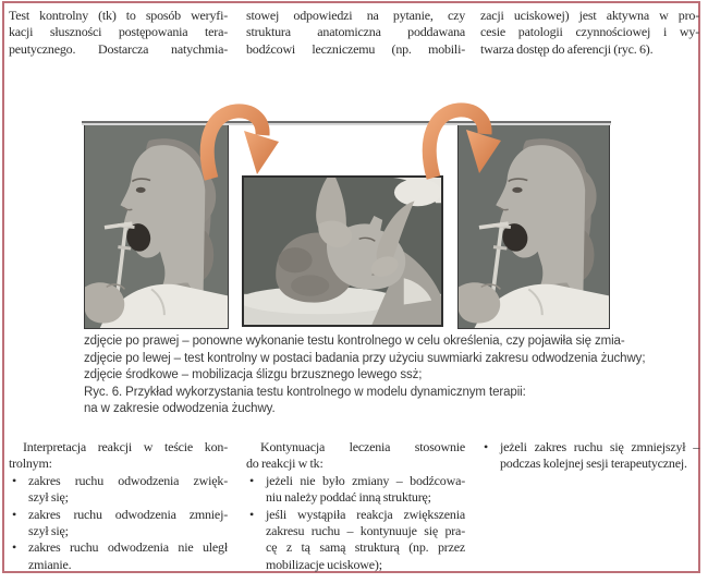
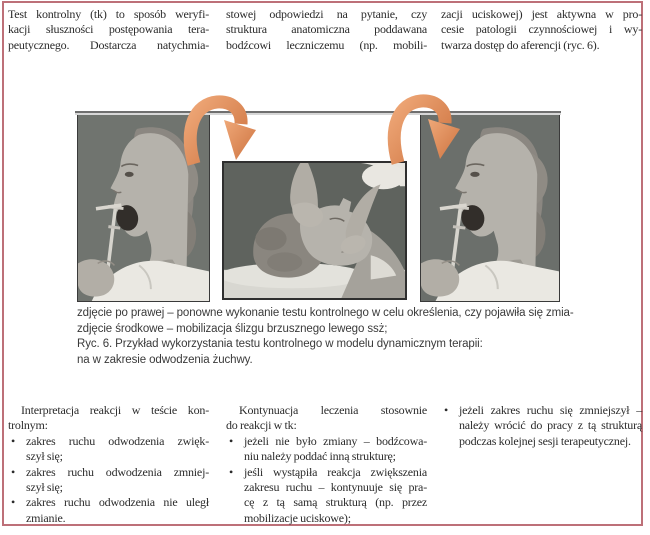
  Test kontrolny (tk) to sposób weryfi-
  kacji słuszności postępowania tera-
  peutycznego. Dostarcza natychmia-
  stowej odpowiedzi na pytanie, czy
  struktura anatomiczna poddawana
  bodźcowi leczniczemu (np. mobili-
  zacji uciskowej) jest aktywna w pro-
  cesie patologii czynnościowej i wy-
  twarza dostęp do aferencji (ryc. 6).
  zdjęcie po prawej – ponowne wykonanie testu kontrolnego w celu określenia, czy pojawiła się zmia-
- zdjęcie po lewej – test kontrolny w postaci badania przy użyciu suwmiarki zakresu odwodzenia żuchwy;
  zdjęcie środkowe – mobilizacja ślizgu brzusznego lewego ssż;
  Ryc. 6. Przykład wykorzystania testu kontrolnego w modelu dynamicznym terapii:
  na w zakresie odwodzenia żuchwy.
  Interpretacja reakcji w teście kon-
  trolnym:
  •
  zakres ruchu odwodzenia zwięk-
  szył się;
  •
  zakres ruchu odwodzenia zmniej-
  szył się;
  •
  zakres ruchu odwodzenia nie uległ
  zmianie.
  Kontynuacja leczenia stosownie
  do reakcji w tk:
  •
  jeżeli nie było zmiany – bodźcowa-
  niu należy poddać inną strukturę;
  •
  jeśli wystąpiła reakcja zwiększenia
  zakresu ruchu – kontynuuje się pra-
  cę z tą samą strukturą (np. przez
  mobilizacje uciskowe);
  •
  jeżeli zakres ruchu się zmniejszył –
+ należy wrócić do pracy z tą strukturą
  podczas kolejnej sesji terapeutycznej.
